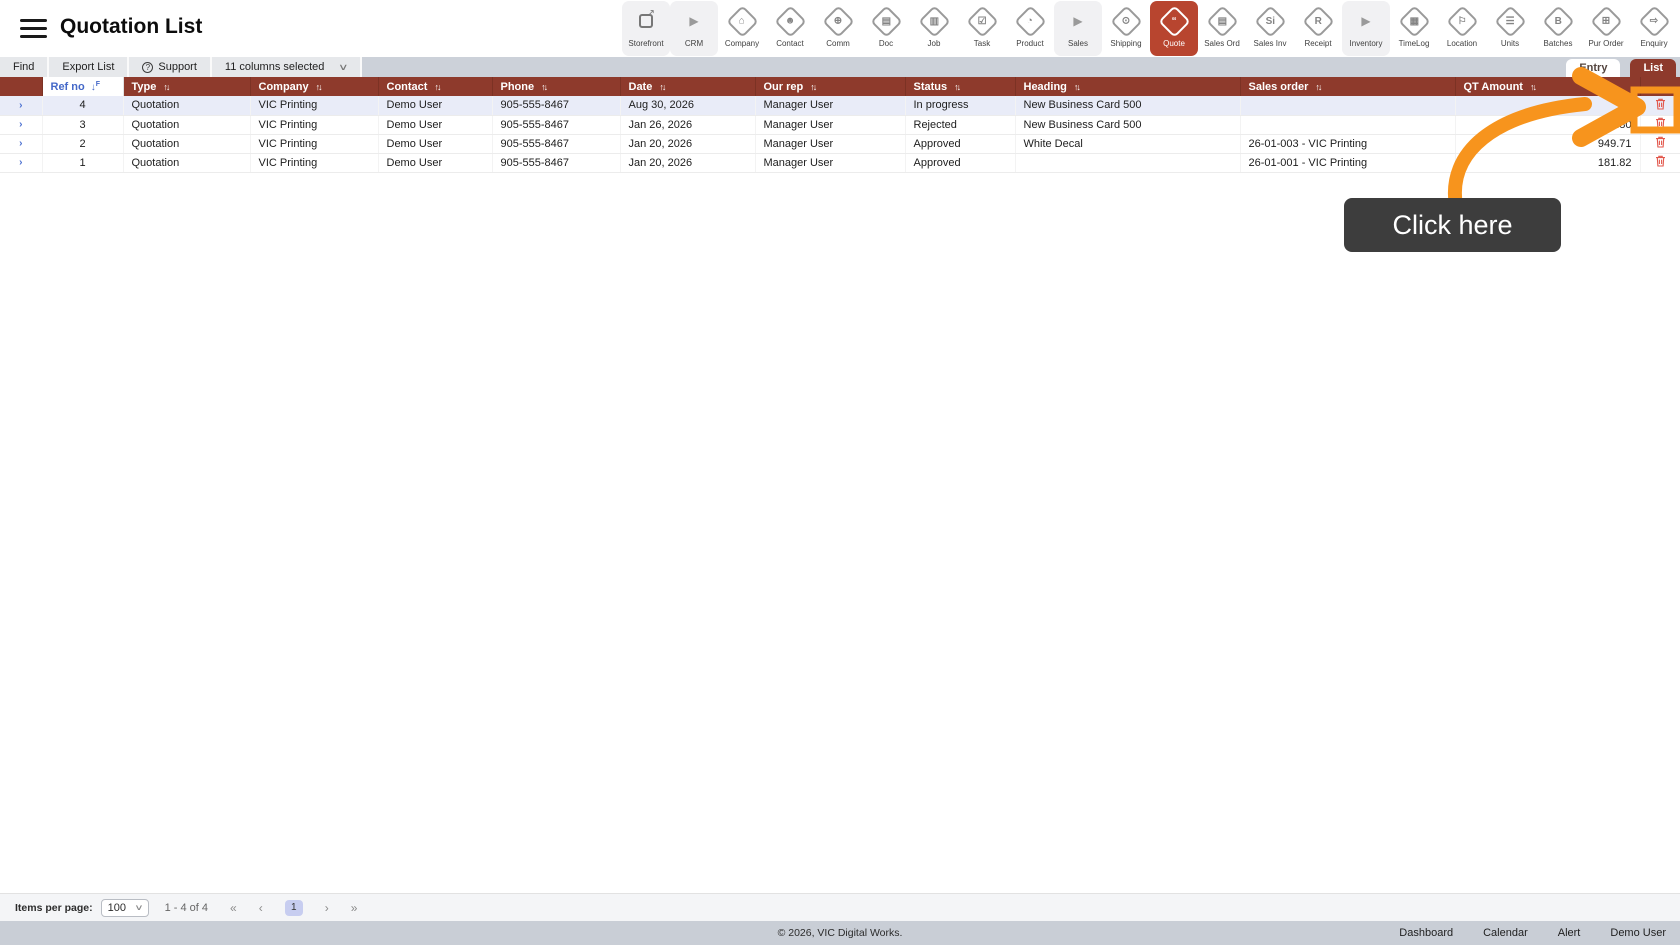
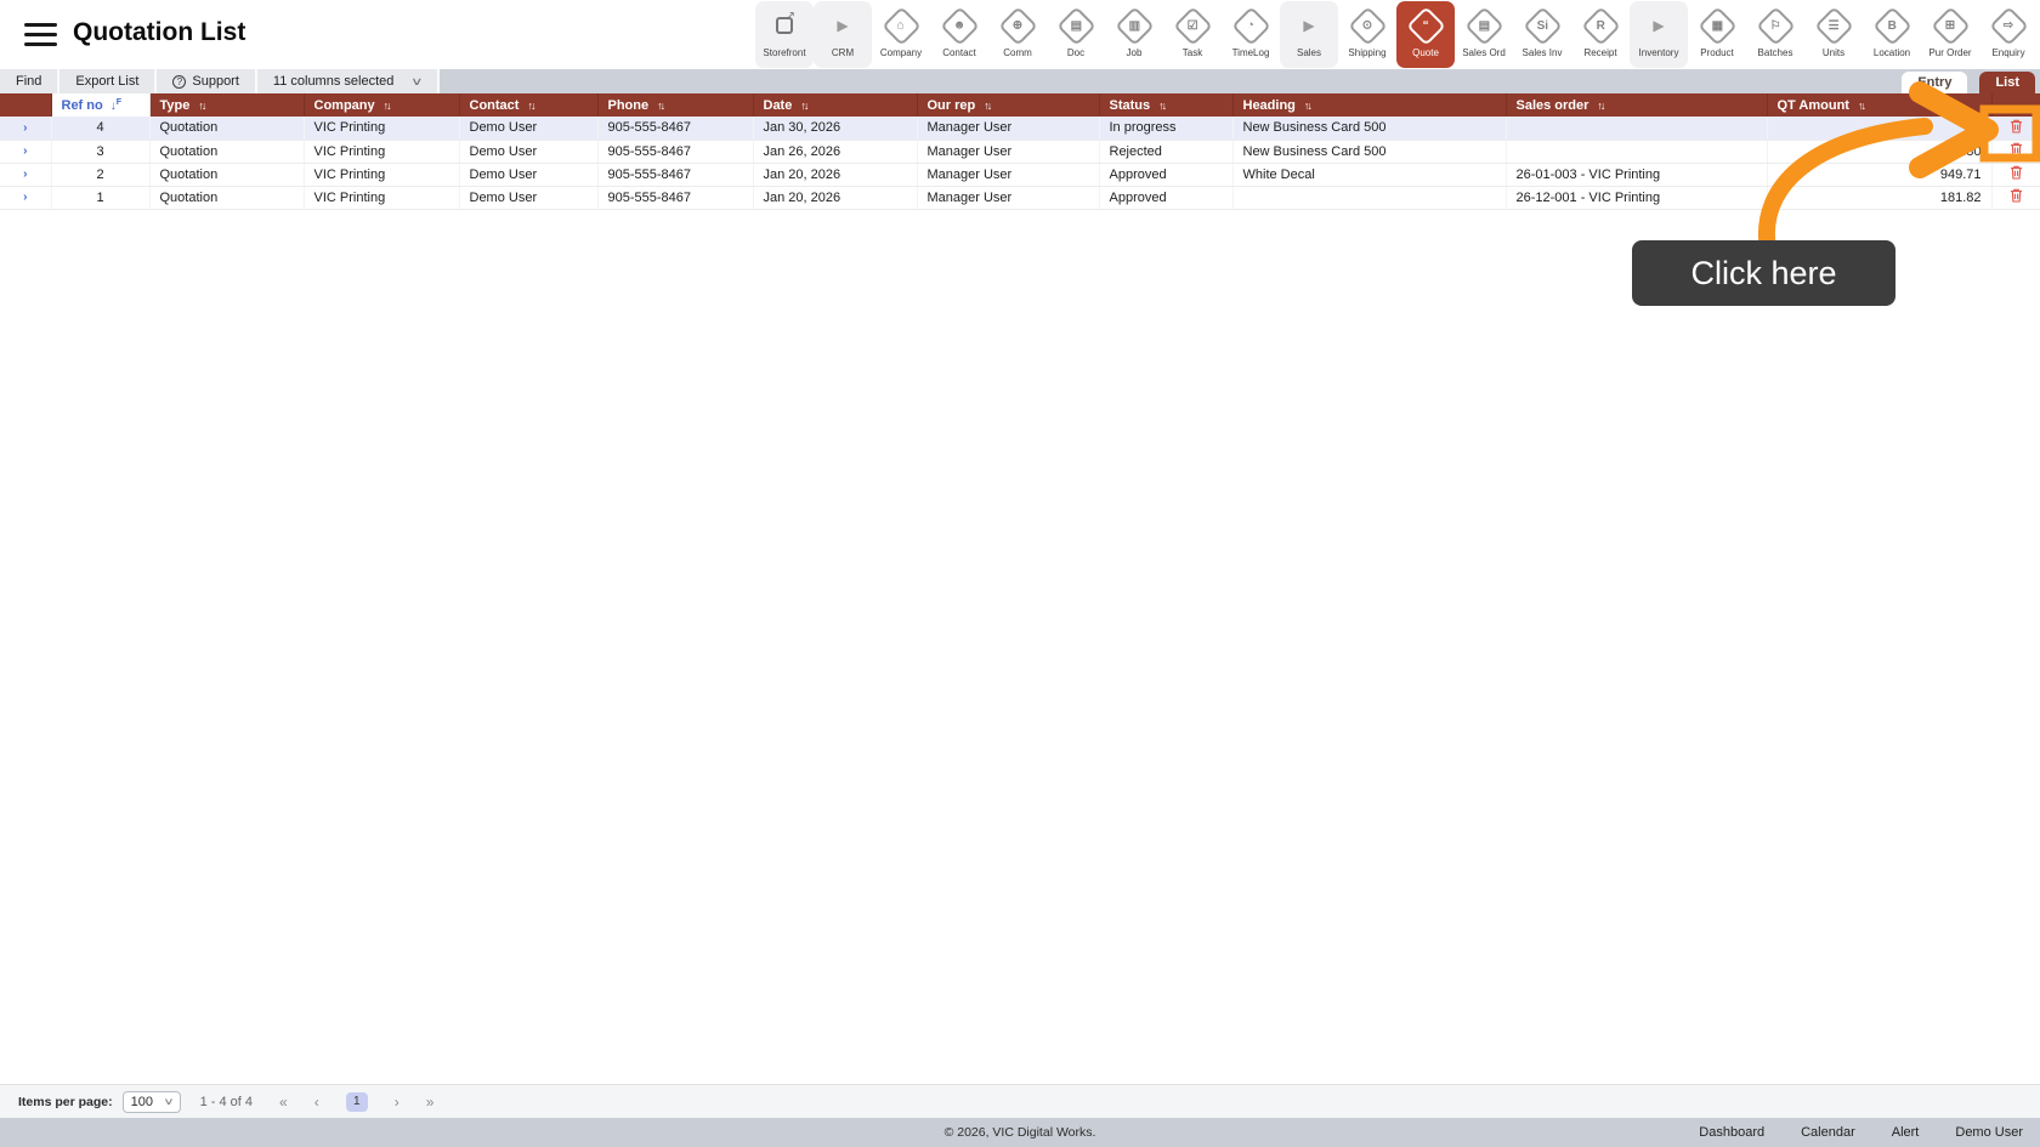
  Quotation List
  Storefront
  ▶
  CRM
  Company
  Contact
  Comm
  Doc
  Job
  Task
- Product
+ TimeLog
  ▶
  Sales
  Shipping
  Quote
  Sales Ord
  Sales Inv
  Receipt
  ▶
  Inventory
- TimeLog
+ Product
- Location
+ Batches
  Units
- Batches
+ Location
  Pur Order
  Enquiry
  Find
  Export List
  ?
  Support
  11 columns selected
  ∨
  ntry
  List
  	Ref no ↓	Type ↑↓	Company ↑↓	Contact ↑↓	Phone ↑↓	Date ↑↓	Our rep ↑↓	Status ↑↓	Heading ↑↓	Sales order ↑↓	QT Amount ↑↓
- ›	4	Quotation	VIC Printing	Demo User	905-555-8467	Aug 30, 2026	Manager User	In progress	New Business Card 500
+ ›	4	Quotation	VIC Printing	Demo User	905-555-8467	Jan 30, 2026	Manager User	In progress	New Business Card 500
  ›	3	Quotation	VIC Printing	Demo User	905-555-8467	Jan 26, 2026	Manager User	Rejected	New Business Card 500		0
  ›	2	Quotation	VIC Printing	Demo User	905-555-8467	Jan 20, 2026	Manager User	Approved	White Decal	26-01-003 - VIC Printing	949.71
- ›	1	Quotation	VIC Printing	Demo User	905-555-8467	Jan 20, 2026	Manager User	Approved		26-01-001 - VIC Printing	181.82
+ ›	1	Quotation	VIC Printing	Demo User	905-555-8467	Jan 20, 2026	Manager User	Approved		26-12-001 - VIC Printing	181.82
  Items per page:
  100
  ∨
  1 - 4 of 4
  «
  ‹
  1
  ›
  »
  © 2026, VIC Digital Works.
  Dashboard
  Calendar
  Alert
  Demo User
  Click here
